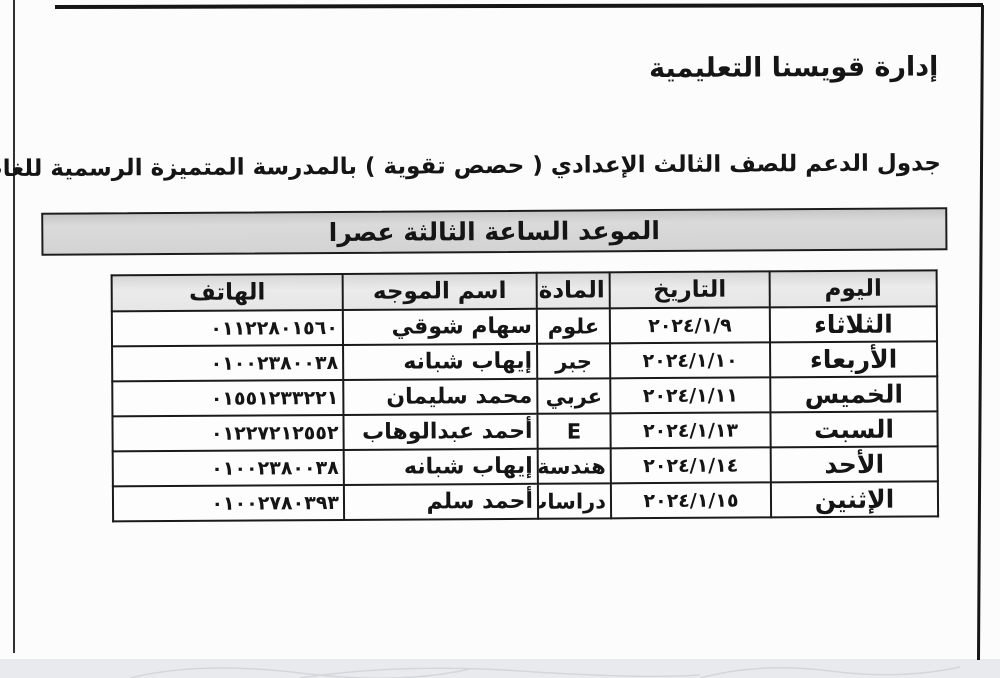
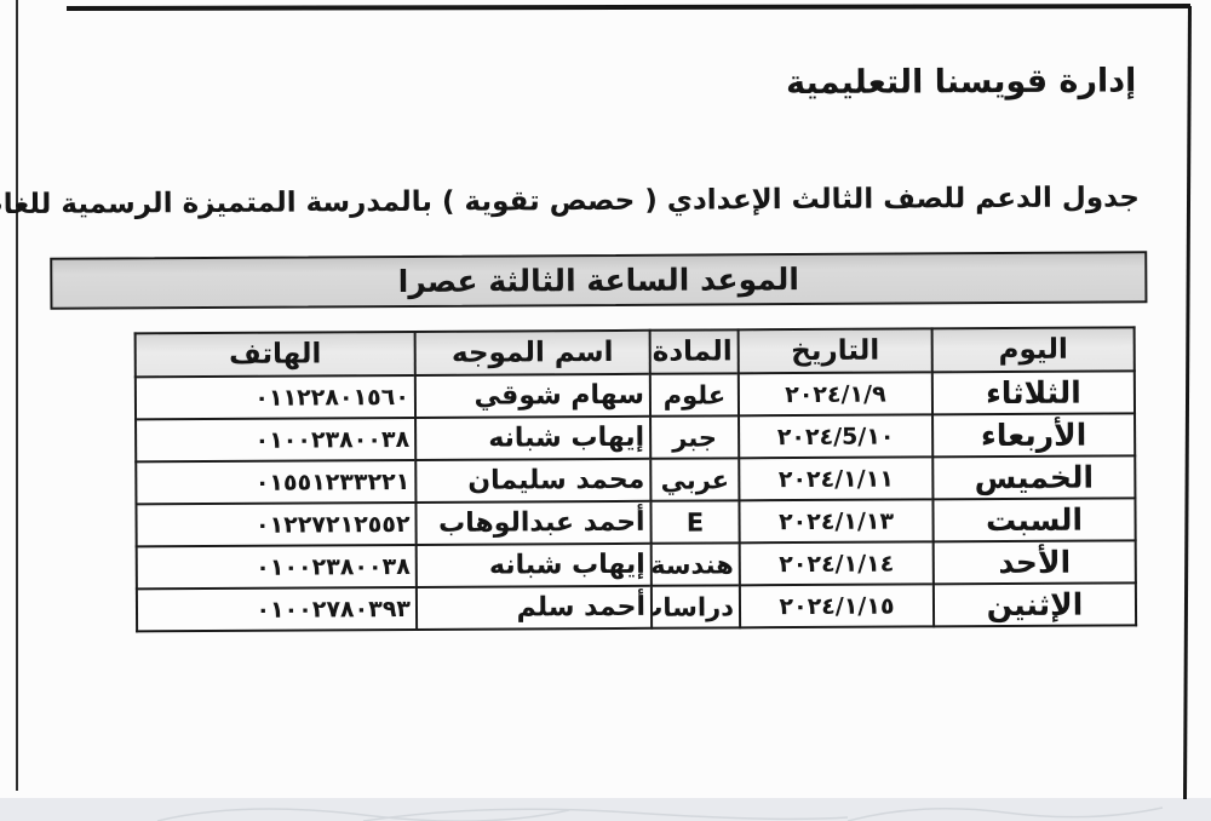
  إدارة قويسنا التعليمية
  جدول الدعم للصف الثالث الإعدادي ( حصص تقوية ) بالمدرسة المتميزة الرسمية للغا
  الموعد الساعة الثالثة عصرا
  اليوم	التاريخ	المادة	اسم الموجه	الهاتف
  الثلاثاء	٢٠٢٤/١/٩	علوم	سهام شوقي	٠١١٢٢٨٠١٥٦٠
- الأربعاء	٢٠٢٤/١/١٠	جبر	إيهاب شبانه	٠١٠٠٢٣٨٠٠٣٨
+ الأربعاء	٢٠٢٤/5/١٠	جبر	إيهاب شبانه	٠١٠٠٢٣٨٠٠٣٨
  الخميس	٢٠٢٤/١/١١	عربي	محمد سليمان	٠١٥٥١٢٣٣٢٢١
  السبت	٢٠٢٤/١/١٣	E	أحمد عبدالوهاب	٠١٢٢٧٢١٢٥٥٢
  الأحد	٢٠٢٤/١/١٤	هندسة	إيهاب شبانه	٠١٠٠٢٣٨٠٠٣٨
  الإثنين	٢٠٢٤/١/١٥	دراسا	أحمد سلم	٠١٠٠٢٧٨٠٣٩٣
